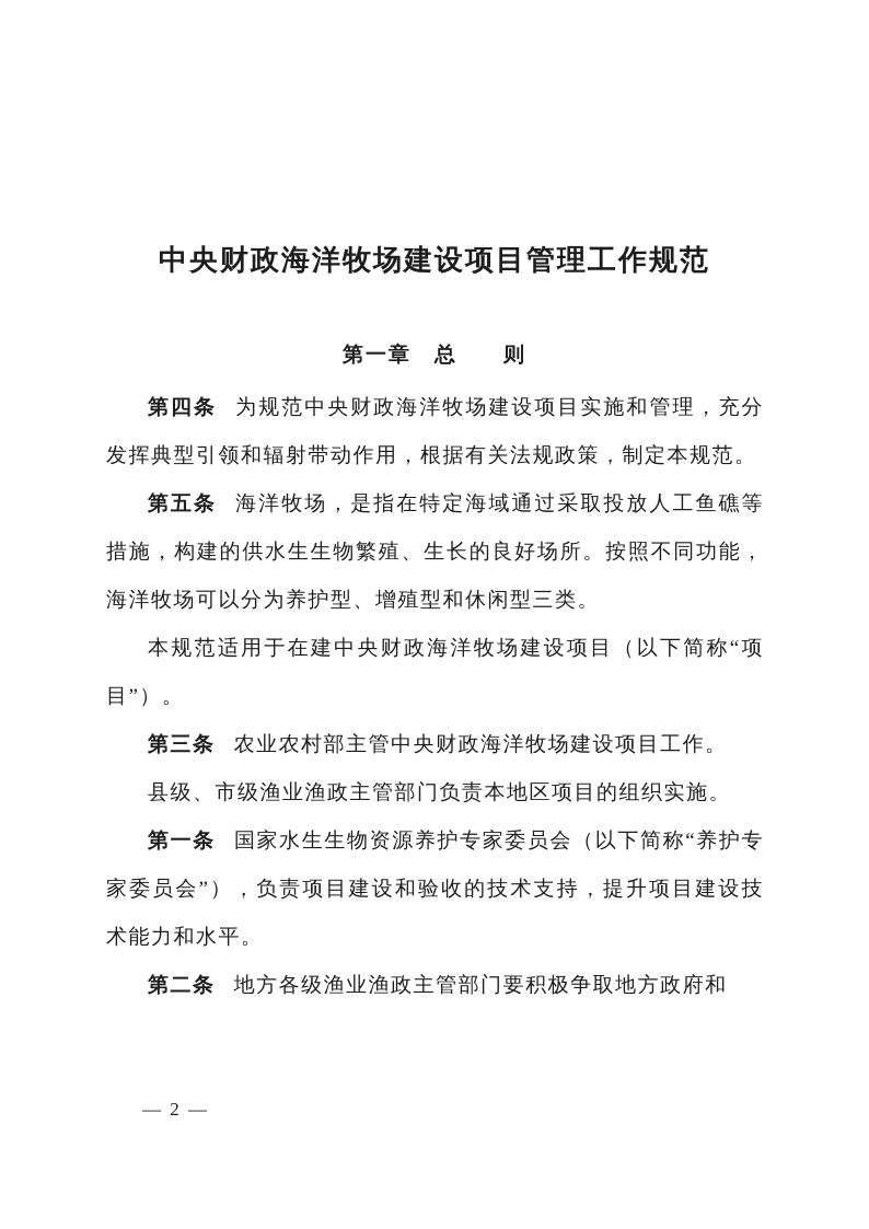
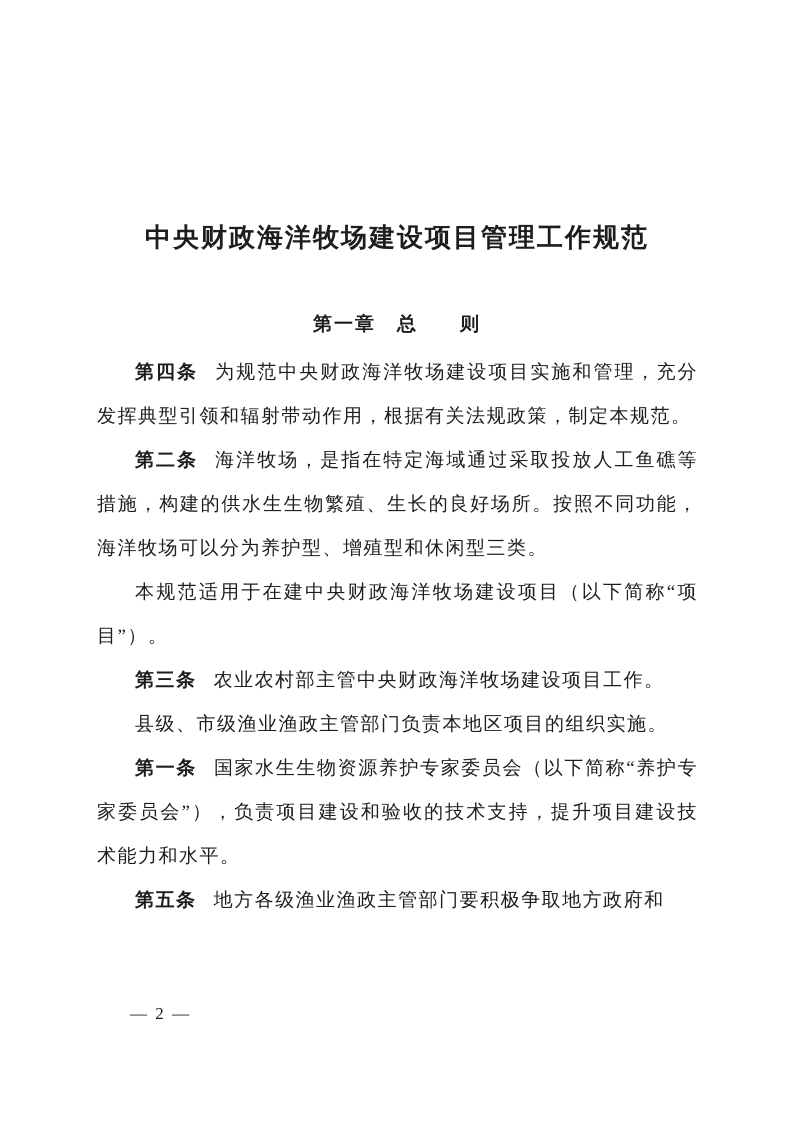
  中央财政海洋牧场建设项目管理工作规范
  第一章 总 则
  第四条 为规范中央财政海洋牧场建设项目实施和管理，充分发挥典型引领和辐射带动作用，根据有关法规政策，制定本规范。
- 第五条 海洋牧场，是指在特定海域通过采取投放人工鱼礁等措施，构建的供水生生物繁殖、生长的良好场所。按照不同功能，海洋牧场可以分为养护型、增殖型和休闲型三类。
+ 第二条 海洋牧场，是指在特定海域通过采取投放人工鱼礁等措施，构建的供水生生物繁殖、生长的良好场所。按照不同功能，海洋牧场可以分为养护型、增殖型和休闲型三类。
  本规范适用于在建中央财政海洋牧场建设项目（以下简称“项目”）。
  第三条 农业农村部主管中央财政海洋牧场建设项目工作。
  县级、市级渔业渔政主管部门负责本地区项目的组织实施。
  第一条 国家水生生物资源养护专家委员会（以下简称“养护专家委员会”），负责项目建设和验收的技术支持，提升项目建设技术能力和水平。
- 第二条 地方各级渔业渔政主管部门要积极争取地方政府和
+ 第五条 地方各级渔业渔政主管部门要积极争取地方政府和
  — 2 —
